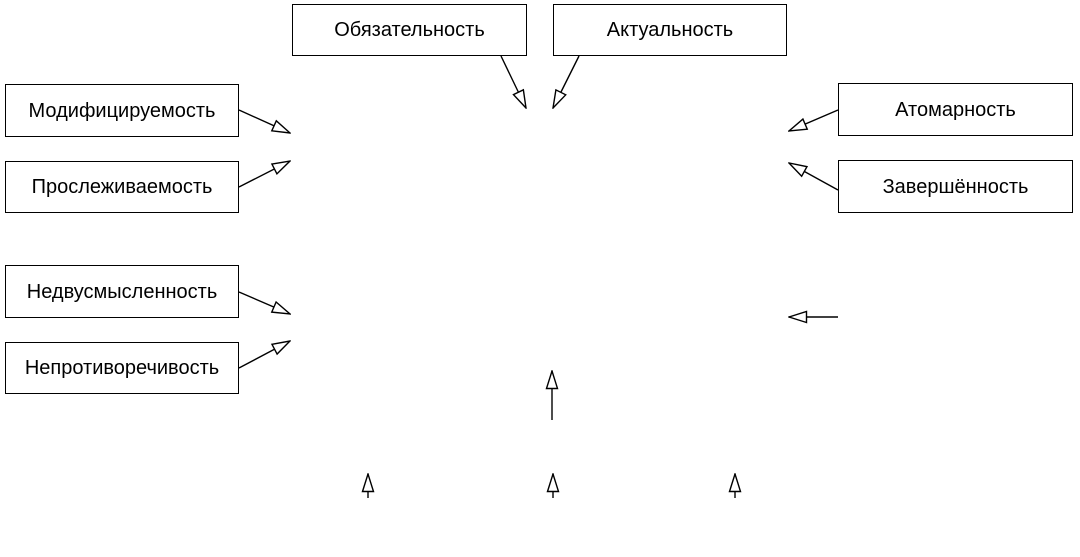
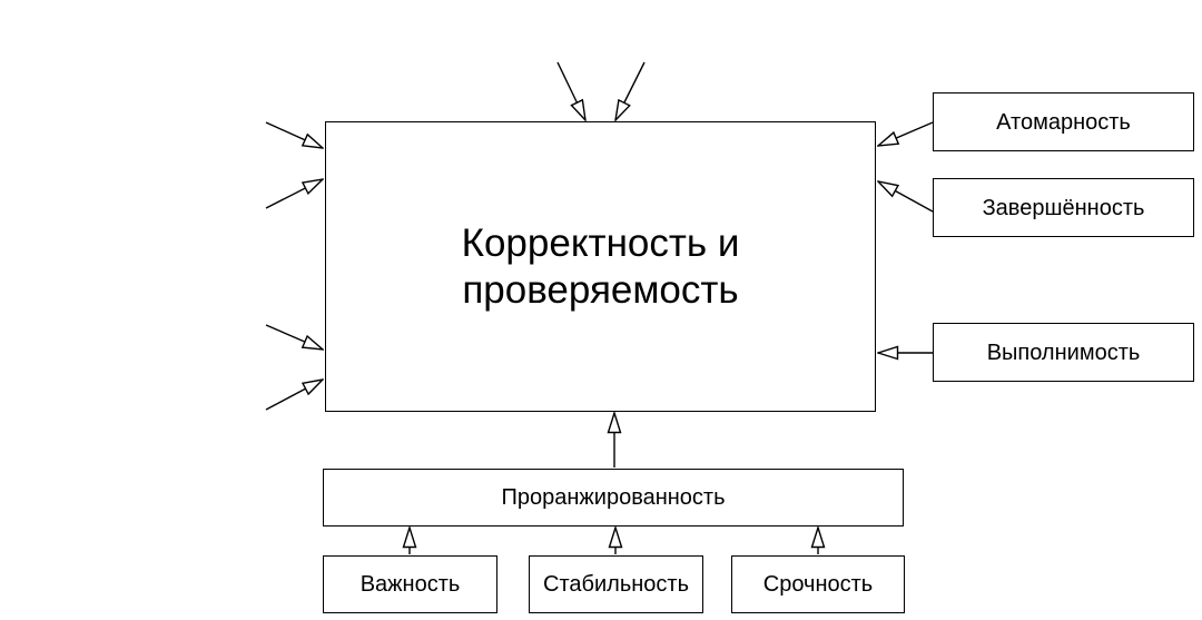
- Обязательность
- Актуальность
- Модифицируемость
- Прослеживаемость
- Недвусмысленность
- Непротиворечивость
  Атомарность
  Завершённость
+ Выполнимость
+ Корректность и
+ проверяемость
+ Проранжированность
+ Важность
+ Стабильность
+ Срочность
